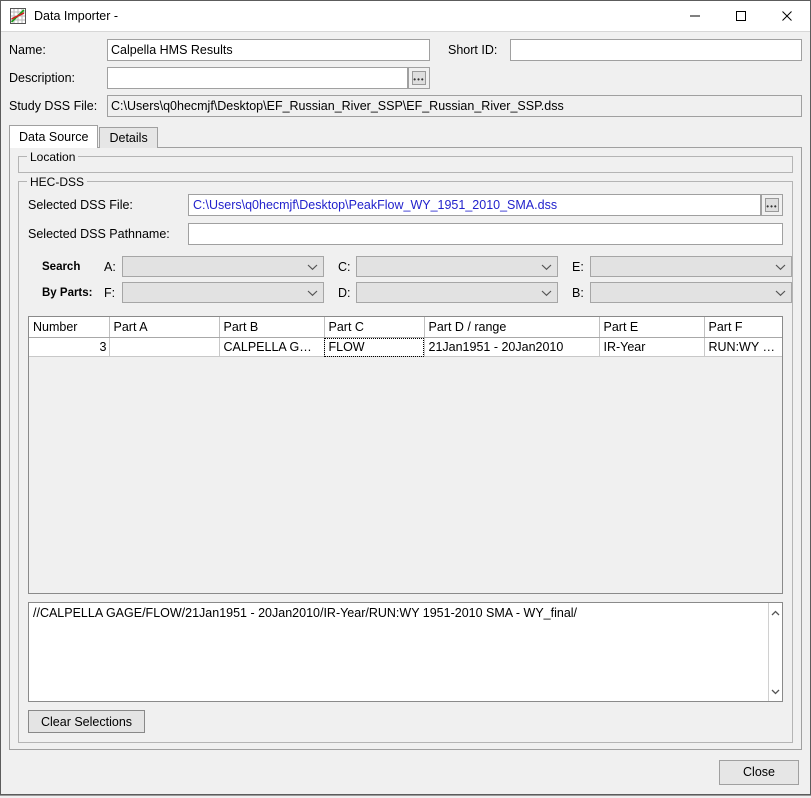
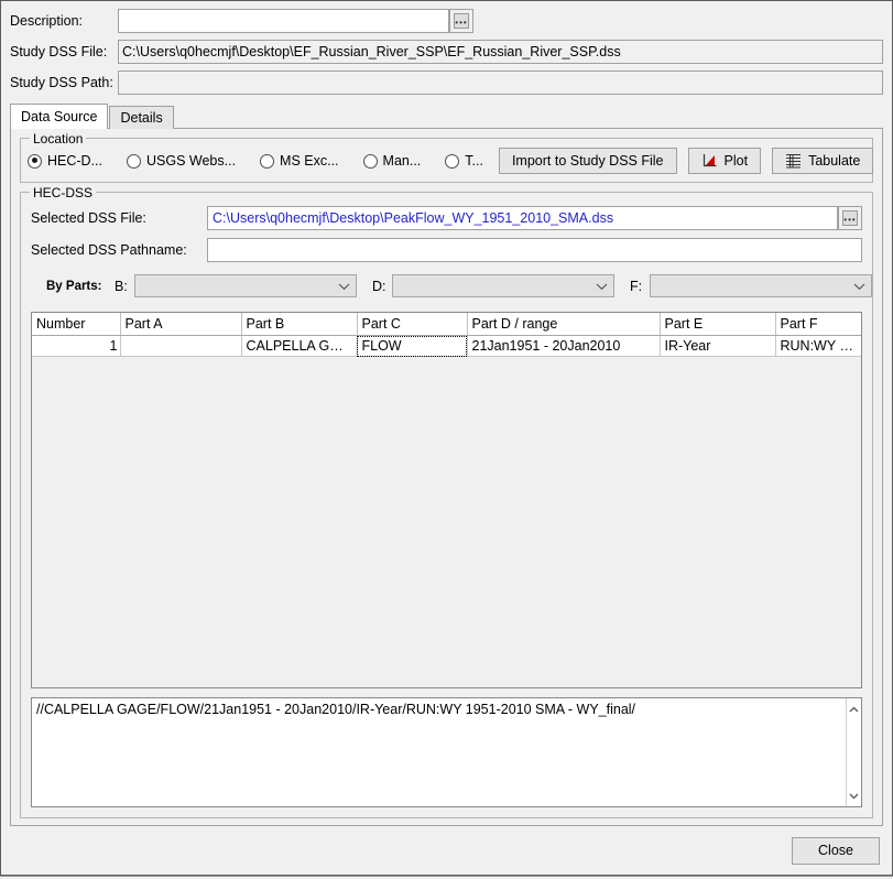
- Data Importer -
- Name:
- Calpella HMS Results
- Short ID:
  Description:
  •••
  Study DSS File:
  C:\Users\q0hecmjf\Desktop\EF_Russian_River_SSP\EF_Russian_River_SSP.dss
+ Study DSS Path:
  Data Source
  Details
  Location
+ HEC-D...
+ USGS Webs...
+ MS Exc...
+ Man...
+ T...
+ Import to Study DSS File
+ Plot
+ Tabulate
  HEC-DSS
  Selected DSS File:
  C:\Users\q0hecmjf\Desktop\PeakFlow_WY_1951_2010_SMA.dss
  •••
  Selected DSS Pathname:
- Search
- A:
- C:
- E:
  By Parts:
- F:
+ B:
  D:
- B:
+ F:
  Number	Part A	Part B	Part C	Part D / range	Part E	Part F
- 3		CALPELLA GAGE	FLOW	21Jan1951 - 20Jan2010	IR-Year	RUN:WY 195
+ 1		CALPELLA GAGE	FLOW	21Jan1951 - 20Jan2010	IR-Year	RUN:WY 195
  //CALPELLA GAGE/FLOW/21Jan1951 - 20Jan2010/IR-Year/RUN:WY 1951-2010 SMA - WY_final/
- Clear Selections
  Close
